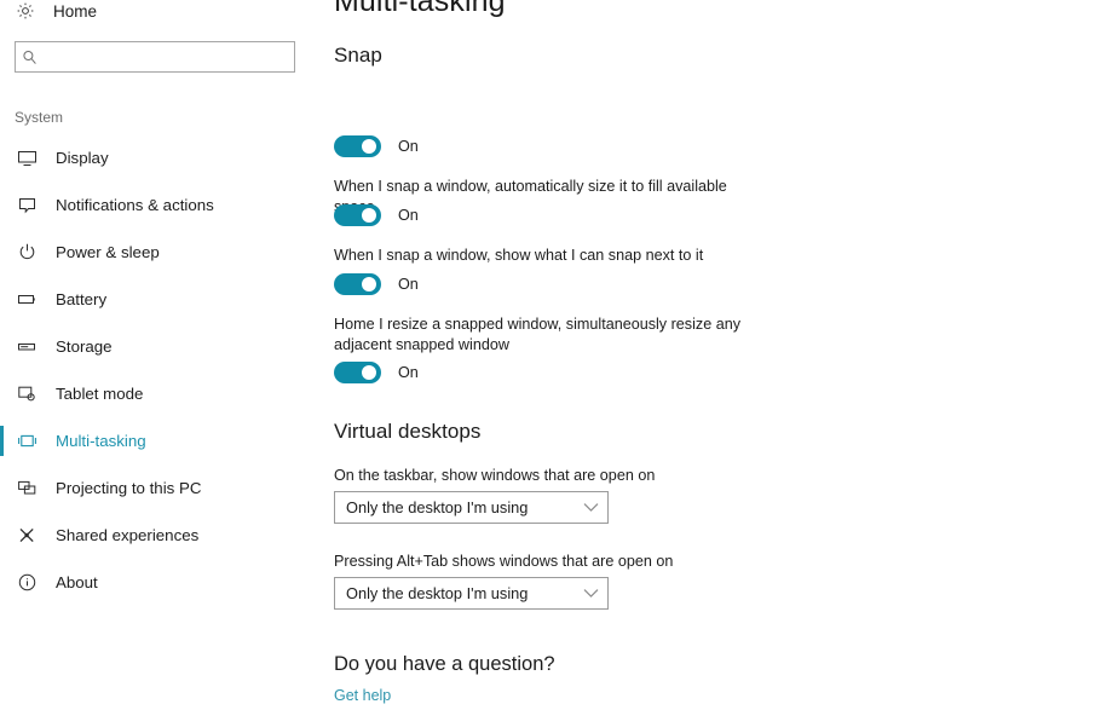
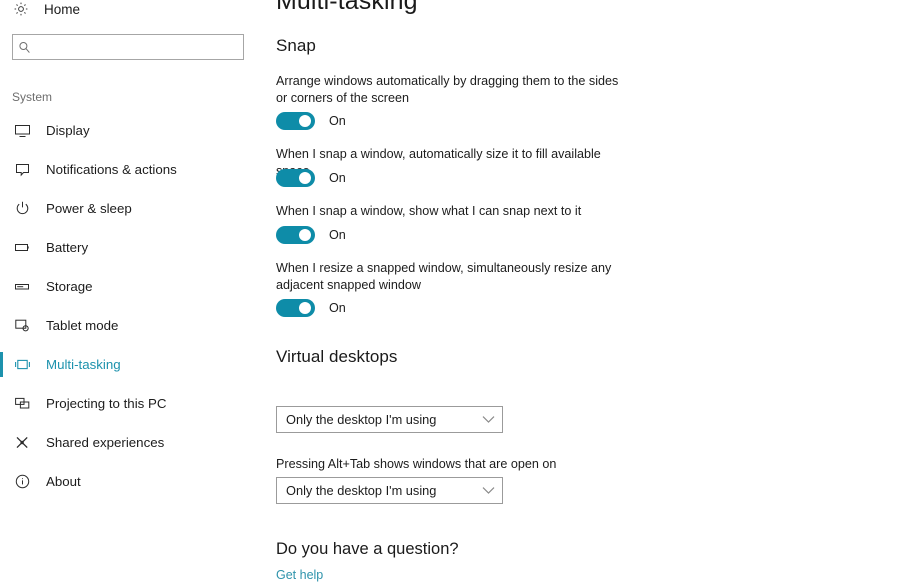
  Home
  System
  Display
  Notifications & actions
  Power & sleep
  Battery
  Storage
  Tablet mode
  Multi-tasking
  Projecting to this PC
  Shared experiences
  About
  Multi-tasking
  Snap
+ Arrange windows automatically by dragging them to the sides or corners of the screen
  On
  When I snap a window, automatically size it to fill available
  On
  When I snap a window, show what I can snap next to it
  On
- Home I resize a snapped window, simultaneously resize any adjacent snapped window
+ When I resize a snapped window, simultaneously resize any adjacent snapped window
  On
  Virtual desktops
- On the taskbar, show windows that are open on
  Only the desktop I'm using
  Pressing Alt+Tab shows windows that are open on
  Only the desktop I'm using
  Do you have a question?
  Get help
